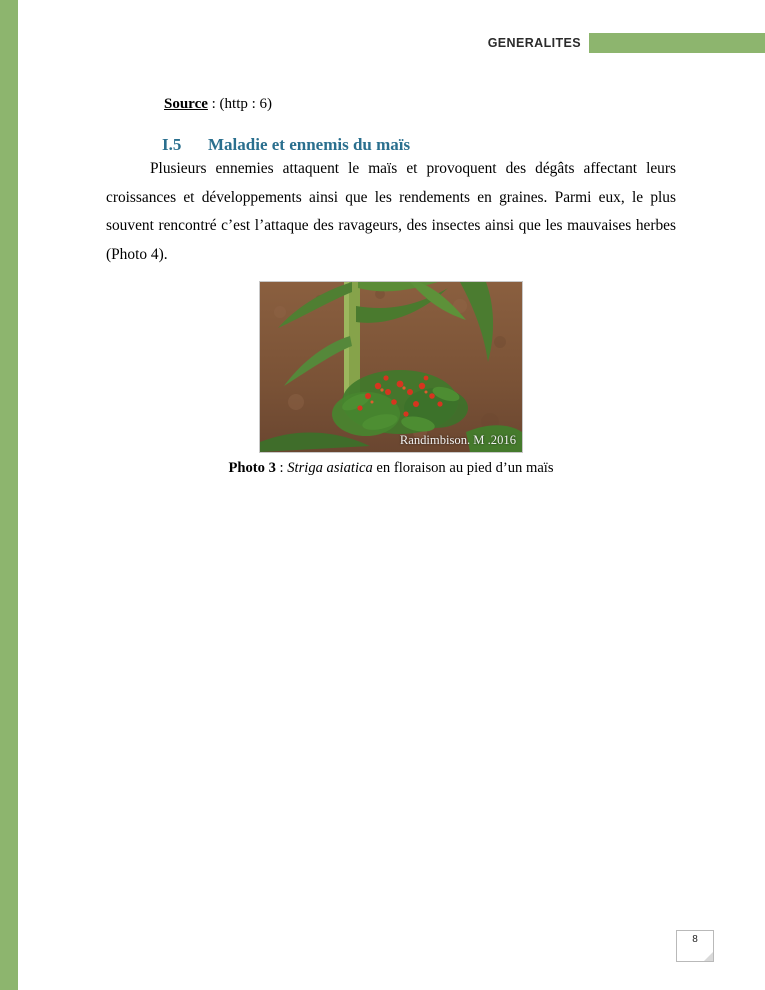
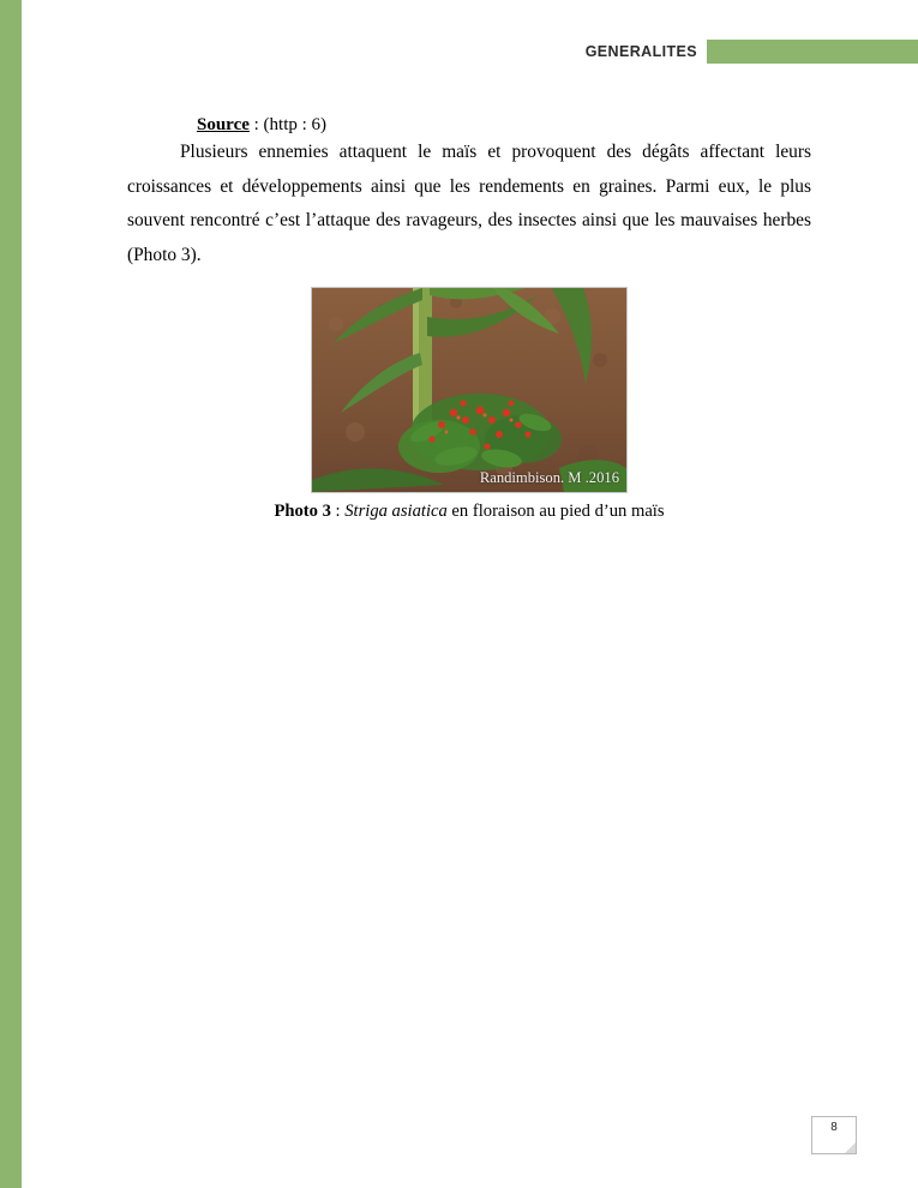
  GENERALITES
  Source : (http : 6)
- I.5 Maladie et ennemis du maïs
- Plusieurs ennemies attaquent le maïs et provoquent des dégâts affectant leurs croissances et développements ainsi que les rendements en graines. Parmi eux, le plus souvent rencontré c’est l’attaque des ravageurs, des insectes ainsi que les mauvaises herbes (Photo 4).
+ Plusieurs ennemies attaquent le maïs et provoquent des dégâts affectant leurs croissances et développements ainsi que les rendements en graines. Parmi eux, le plus souvent rencontré c’est l’attaque des ravageurs, des insectes ainsi que les mauvaises herbes (Photo 3).
  Randimbison. M .2016
  Photo 3 : Striga asiatica en floraison au pied d’un maïs
  8
